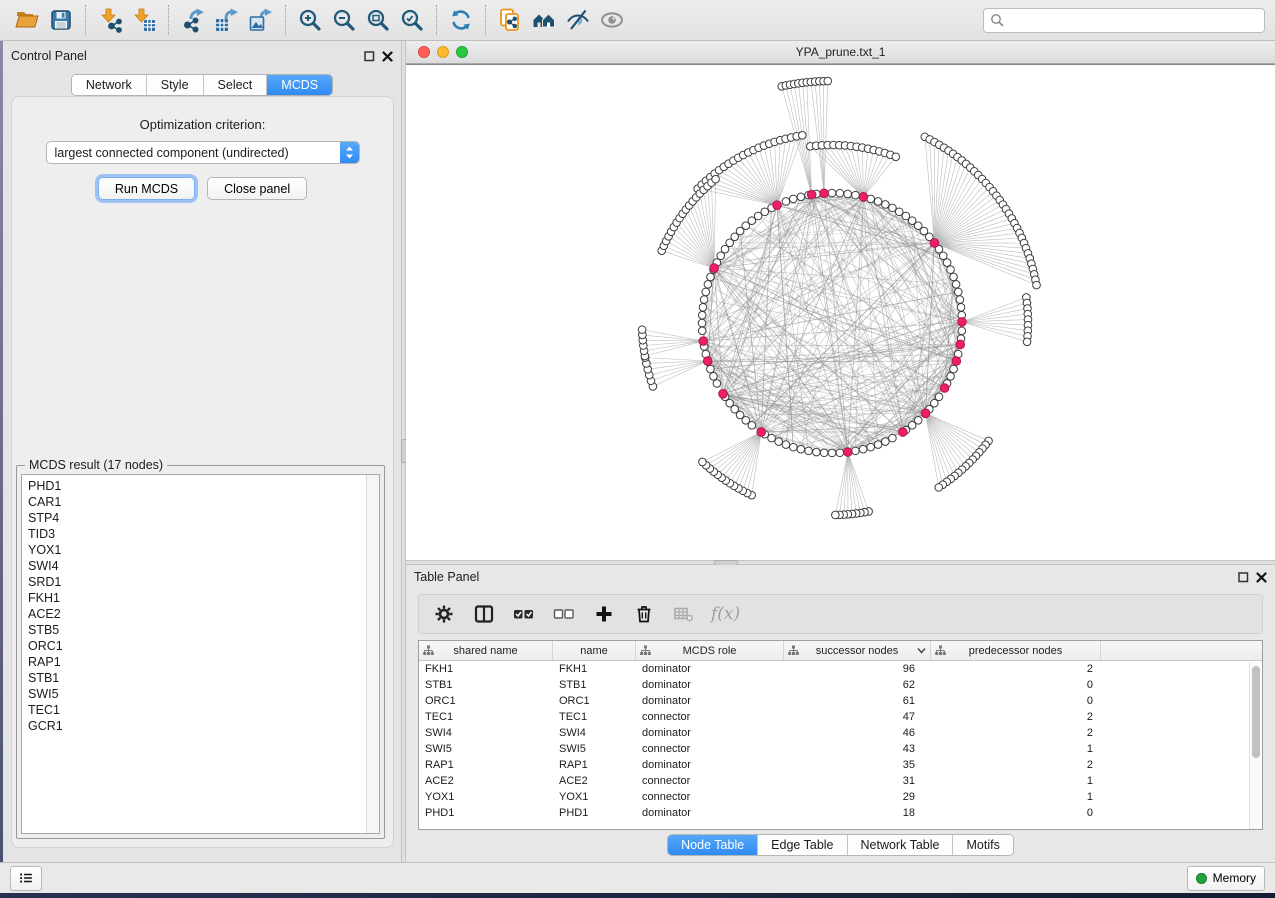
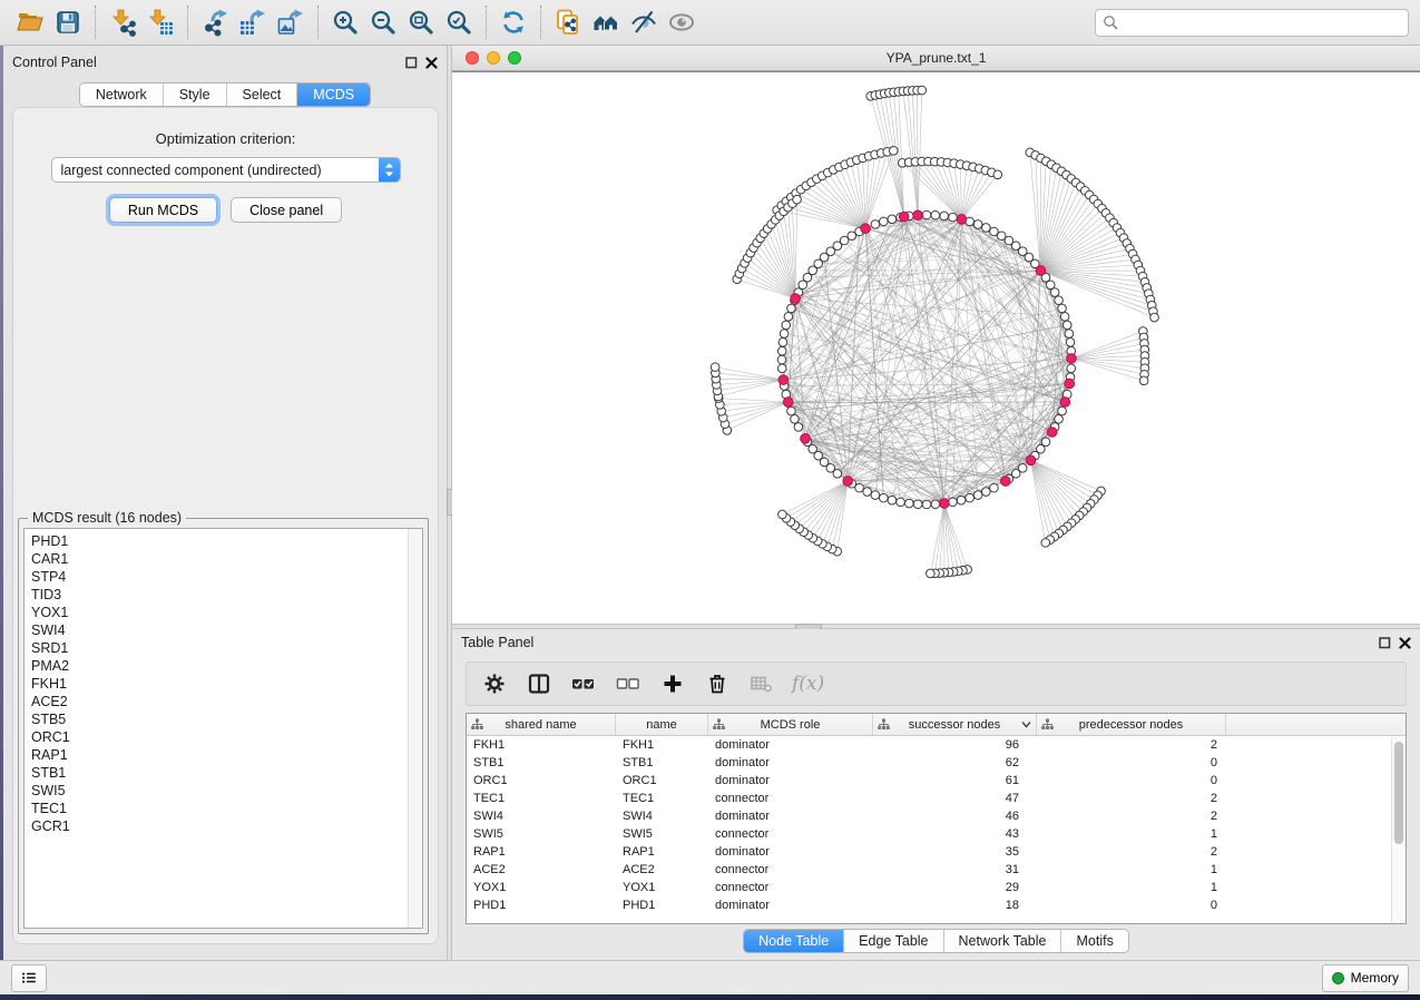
  Control Panel
  Network
  Style
  Select
  MCDS
  Optimization criterion:
  largest connected component (undirected)
  Run MCDS
  Close panel
- MCDS result (17 nodes)
+ MCDS result (16 nodes)
  PHD1
  CAR1
  STP4
  TID3
  YOX1
  SWI4
  SRD1
+ PMA2
  FKH1
  ACE2
  STB5
  ORC1
  RAP1
  STB1
  SWI5
  TEC1
  GCR1
  YPA_prune.txt_1
  Table Panel
  f(x)
  shared name
  name
  MCDS role
  successor nodes
  predecessor nodes
  FKH1
  FKH1
  dominator
  96
  2
  STB1
  STB1
  dominator
  62
  0
  ORC1
  ORC1
  dominator
  61
  0
  TEC1
  TEC1
  connector
  47
  2
  SWI4
  SWI4
  dominator
  46
  2
  SWI5
  SWI5
  connector
  43
  1
  RAP1
  RAP1
  dominator
  35
  2
  ACE2
  ACE2
  connector
  31
  1
  YOX1
  YOX1
  connector
  29
  1
  PHD1
  PHD1
  dominator
  18
  0
  Node Table
  Edge Table
  Network Table
  Motifs
  Memory
